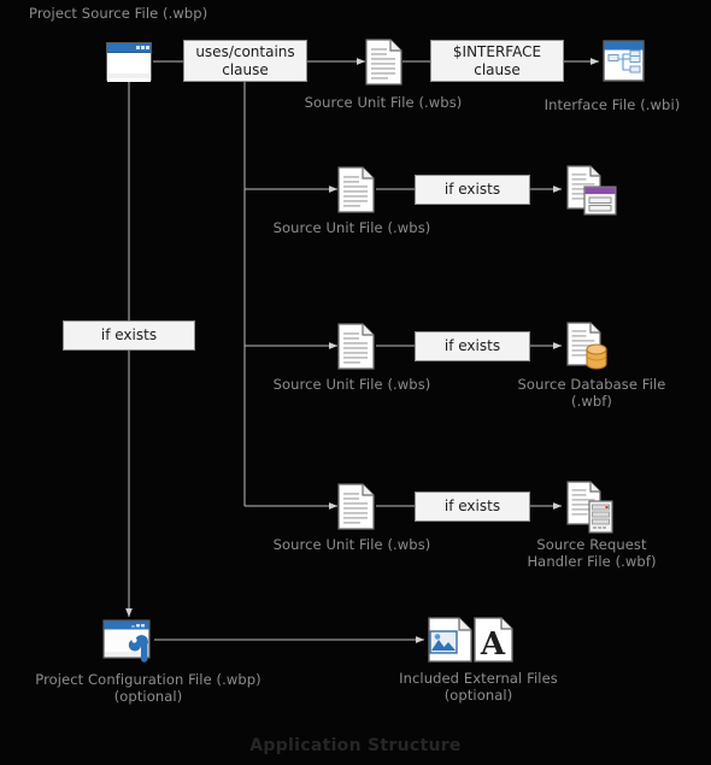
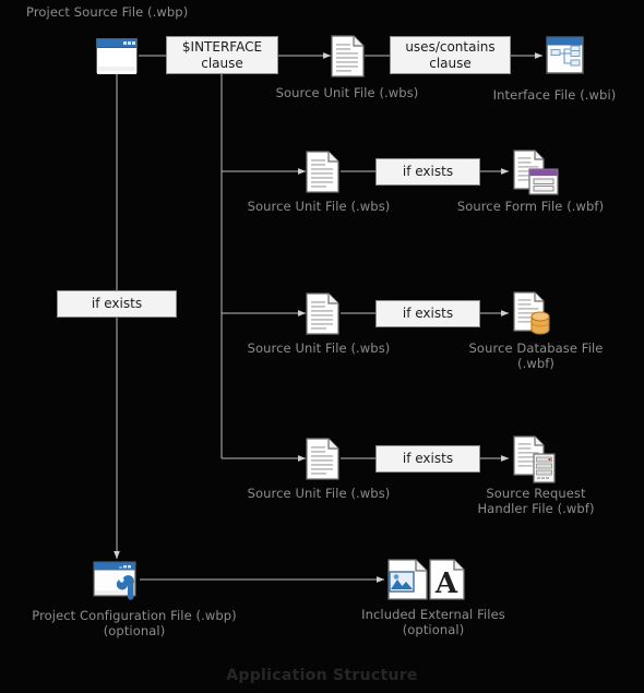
  Project Source File (.wbp)
- uses/contains clause
+ $INTERFACE clause
  Source Unit File (.wbs)
- $INTERFACE clause
+ uses/contains clause
  Interface File (.wbi)
  Source Unit File (.wbs)
  if exists
+ Source Form File (.wbf)
  if exists
  Source Unit File (.wbs)
  if exists
  Source Database File
  (.wbf)
  Source Unit File (.wbs)
  if exists
  Source Request
  Handler File (.wbf)
  Project Configuration File (.wbp)
  (optional)
  A
  Included External Files
  (optional)
  Application Structure
